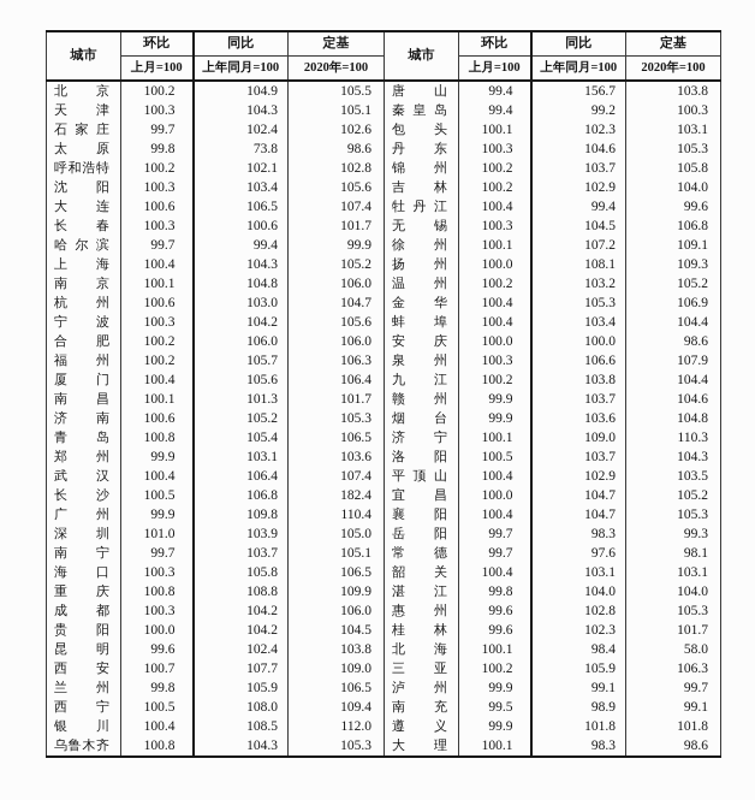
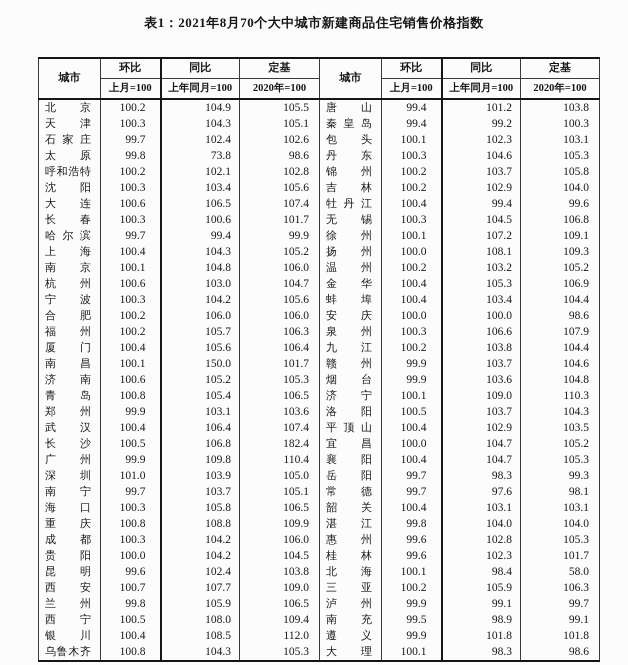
+ 表1：2021年8月70个大中城市新建商品住宅销售价格指数
  城市	环比	同比	定基	城市	环比	同比	定基
  上月=100	上年同月=100	2020年=100	上月=100	上年同月=100	2020年=100
- 北 京	100.2	104.9	105.5	唐 山	99.4	156.7	103.8
+ 北 京	100.2	104.9	105.5	唐 山	99.4	101.2	103.8
  天 津	100.3	104.3	105.1	秦 皇 岛	99.4	99.2	100.3
  石 家 庄	99.7	102.4	102.6	包 头	100.1	102.3	103.1
  太 原	99.8	73.8	98.6	丹 东	100.3	104.6	105.3
  呼和浩特	100.2	102.1	102.8	锦 州	100.2	103.7	105.8
  沈 阳	100.3	103.4	105.6	吉 林	100.2	102.9	104.0
  大 连	100.6	106.5	107.4	牡 丹 江	100.4	99.4	99.6
  长 春	100.3	100.6	101.7	无 锡	100.3	104.5	106.8
  哈 尔 滨	99.7	99.4	99.9	徐 州	100.1	107.2	109.1
  上 海	100.4	104.3	105.2	扬 州	100.0	108.1	109.3
  南 京	100.1	104.8	106.0	温 州	100.2	103.2	105.2
  杭 州	100.6	103.0	104.7	金 华	100.4	105.3	106.9
  宁 波	100.3	104.2	105.6	蚌 埠	100.4	103.4	104.4
  合 肥	100.2	106.0	106.0	安 庆	100.0	100.0	98.6
  福 州	100.2	105.7	106.3	泉 州	100.3	106.6	107.9
  厦 门	100.4	105.6	106.4	九 江	100.2	103.8	104.4
- 南 昌	100.1	101.3	101.7	赣 州	99.9	103.7	104.6
+ 南 昌	100.1	150.0	101.7	赣 州	99.9	103.7	104.6
  济 南	100.6	105.2	105.3	烟 台	99.9	103.6	104.8
  青 岛	100.8	105.4	106.5	济 宁	100.1	109.0	110.3
  郑 州	99.9	103.1	103.6	洛 阳	100.5	103.7	104.3
  武 汉	100.4	106.4	107.4	平 顶 山	100.4	102.9	103.5
  长 沙	100.5	106.8	182.4	宜 昌	100.0	104.7	105.2
  广 州	99.9	109.8	110.4	襄 阳	100.4	104.7	105.3
  深 圳	101.0	103.9	105.0	岳 阳	99.7	98.3	99.3
  南 宁	99.7	103.7	105.1	常 德	99.7	97.6	98.1
  海 口	100.3	105.8	106.5	韶 关	100.4	103.1	103.1
  重 庆	100.8	108.8	109.9	湛 江	99.8	104.0	104.0
  成 都	100.3	104.2	106.0	惠 州	99.6	102.8	105.3
  贵 阳	100.0	104.2	104.5	桂 林	99.6	102.3	101.7
  昆 明	99.6	102.4	103.8	北 海	100.1	98.4	58.0
  西 安	100.7	107.7	109.0	三 亚	100.2	105.9	106.3
  兰 州	99.8	105.9	106.5	泸 州	99.9	99.1	99.7
  西 宁	100.5	108.0	109.4	南 充	99.5	98.9	99.1
  银 川	100.4	108.5	112.0	遵 义	99.9	101.8	101.8
  乌鲁木齐	100.8	104.3	105.3	大 理	100.1	98.3	98.6
